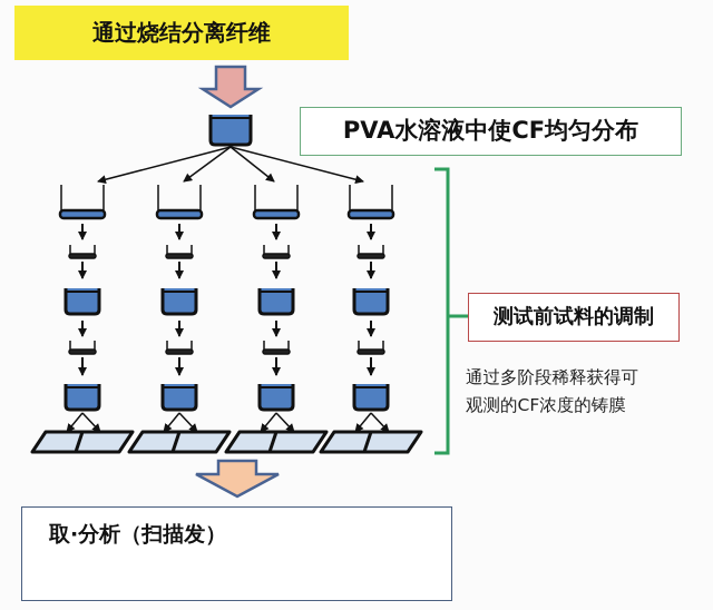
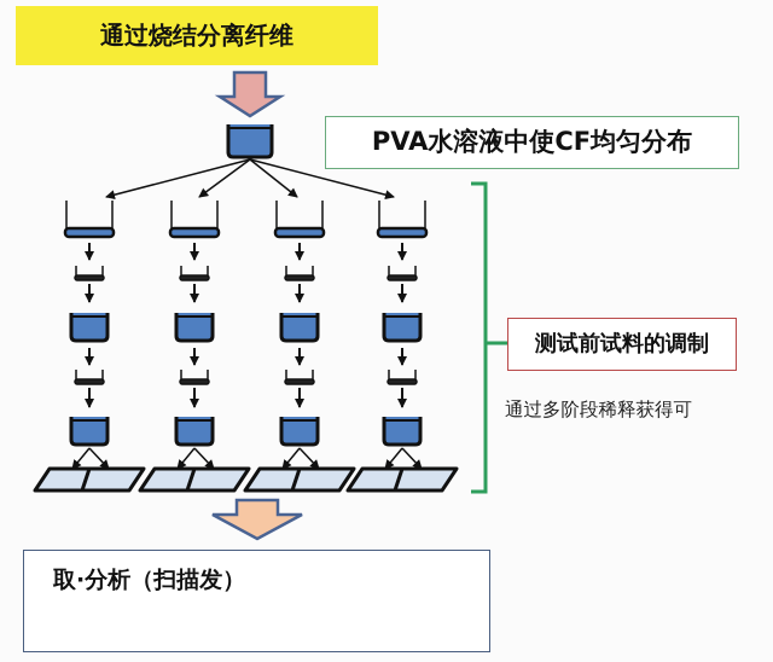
  通过烧结分离纤维
  PVA水溶液中使CF均匀分布
  测试前试料的调制
  通过多阶段稀释获得可
- 观测的CF浓度的铸膜
  取·分析（扫描发）
